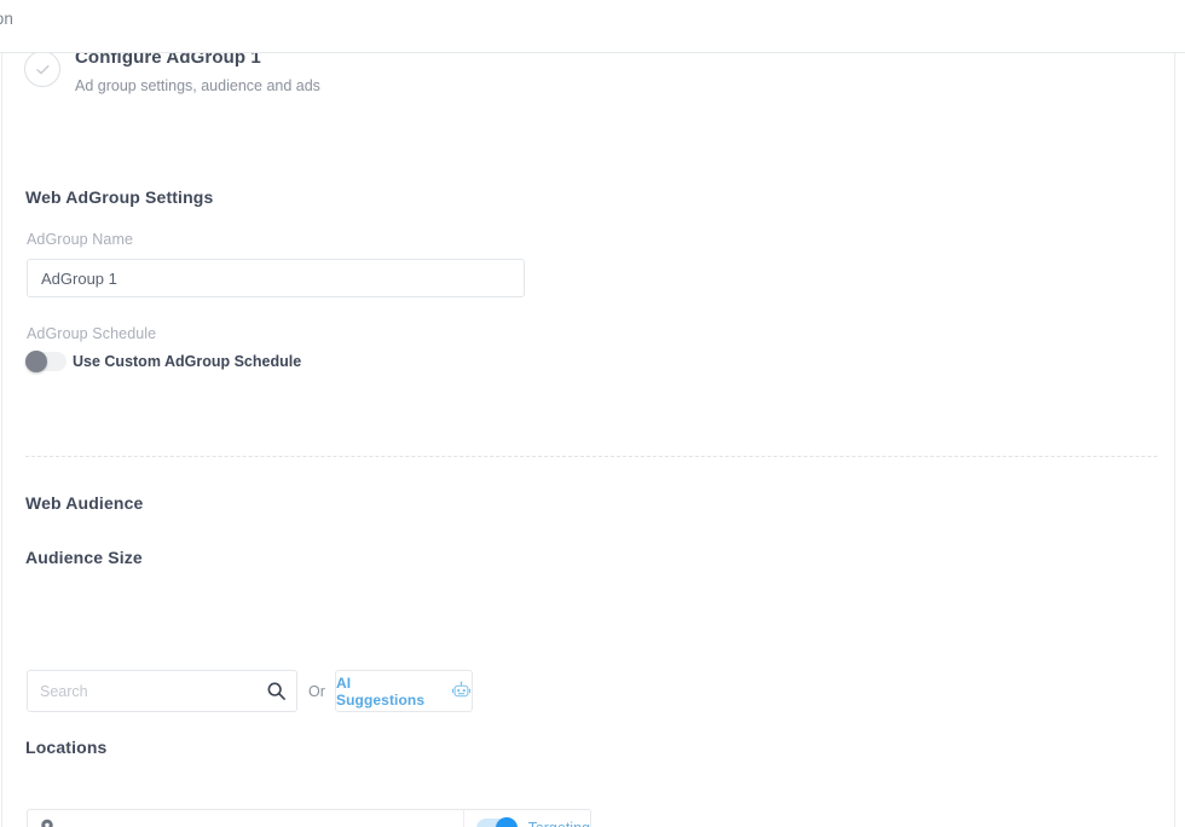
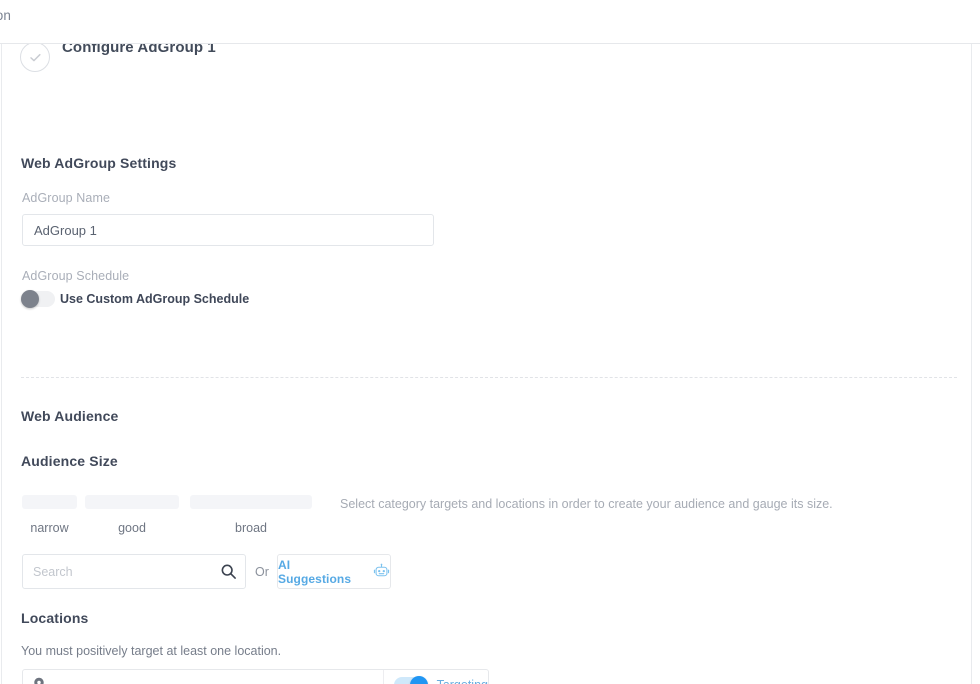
  Configure AdGroup 1
- Ad group settings, audience and ads
  Web AdGroup Settings
  AdGroup Name
  AdGroup 1
  AdGroup Schedule
  Use Custom AdGroup Schedule
  Web Audience
  Audience Size
+ narrow
+ good
+ broad
+ Select category targets and locations in order to create your audience and gauge its size.
  Search
  Or
  AI Suggestions
  Locations
+ You must positively target at least one location.
